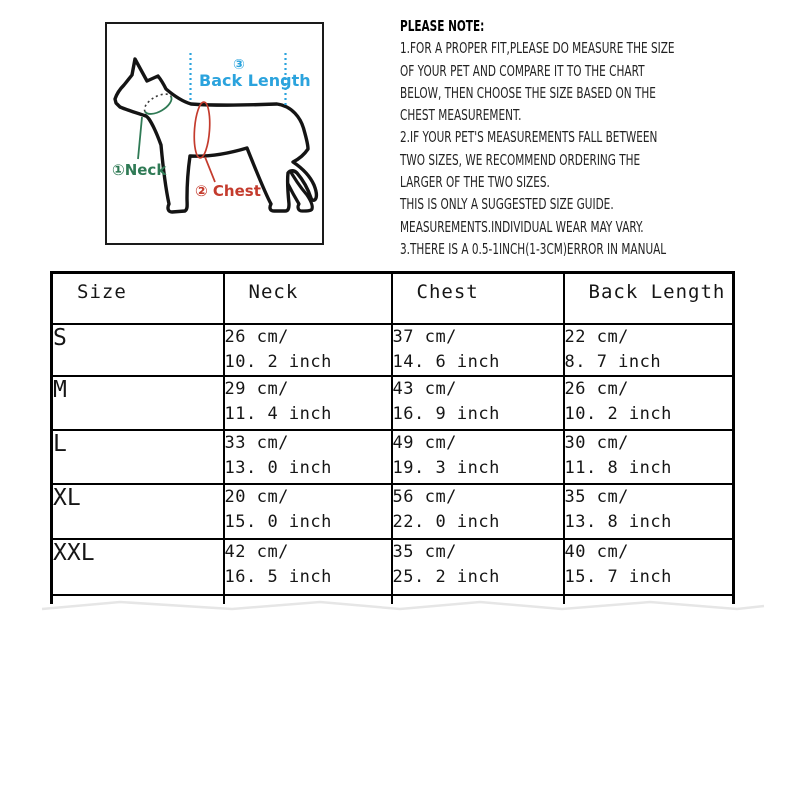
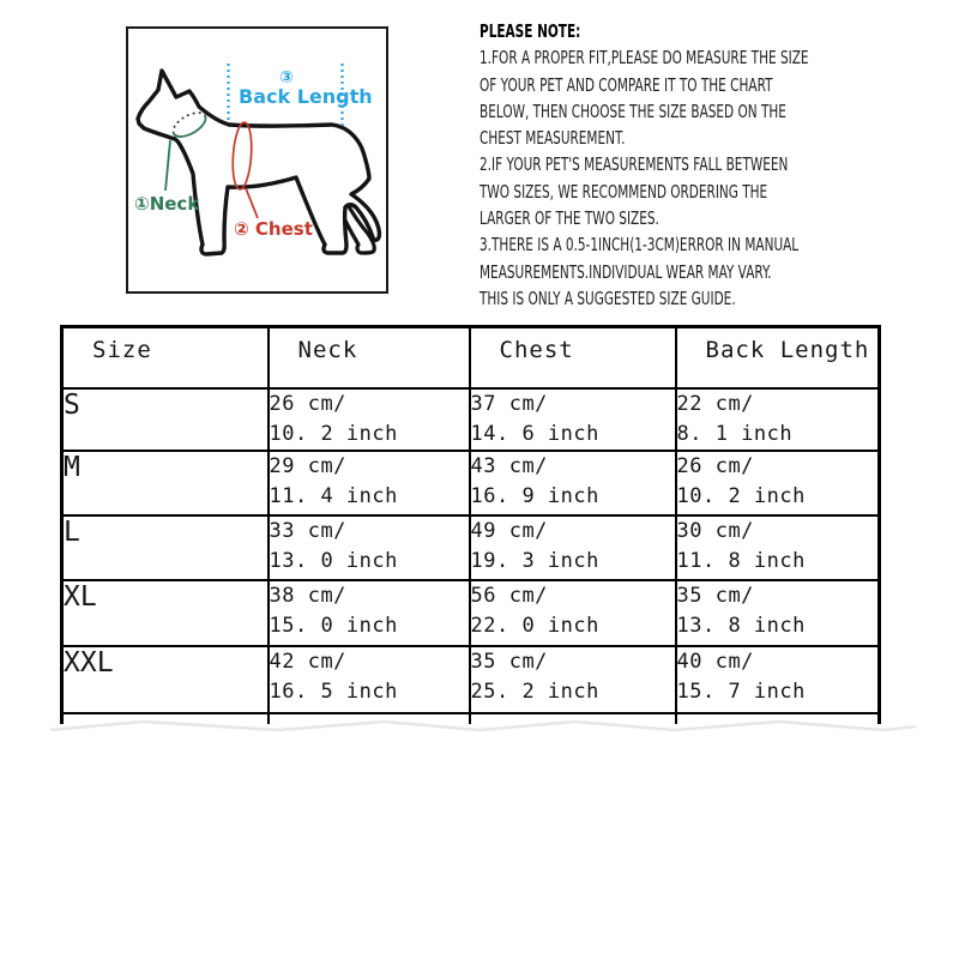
  ①Neck
  ② Chest
  ③
  Back Length
  PLEASE NOTE:
  1.FOR A PROPER FIT,PLEASE DO MEASURE THE SIZE
  OF YOUR PET AND COMPARE IT TO THE CHART
  BELOW, THEN CHOOSE THE SIZE BASED ON THE
  CHEST MEASUREMENT.
  2.IF YOUR PET'S MEASUREMENTS FALL BETWEEN
  TWO SIZES, WE RECOMMEND ORDERING THE
  LARGER OF THE TWO SIZES.
- THIS IS ONLY A SUGGESTED SIZE GUIDE.
+ 3.THERE IS A 0.5-1INCH(1-3CM)ERROR IN MANUAL
  MEASUREMENTS.INDIVIDUAL WEAR MAY VARY.
- 3.THERE IS A 0.5-1INCH(1-3CM)ERROR IN MANUAL
+ THIS IS ONLY A SUGGESTED SIZE GUIDE.
  Size	Neck	Chest	Back Length
- S	26 cm/ 10. 2 inch	37 cm/ 14. 6 inch	22 cm/ 8. 7 inch
+ S	26 cm/ 10. 2 inch	37 cm/ 14. 6 inch	22 cm/ 8. 1 inch
  M	29 cm/ 11. 4 inch	43 cm/ 16. 9 inch	26 cm/ 10. 2 inch
  L	33 cm/ 13. 0 inch	49 cm/ 19. 3 inch	30 cm/ 11. 8 inch
- XL	20 cm/ 15. 0 inch	56 cm/ 22. 0 inch	35 cm/ 13. 8 inch
+ XL	38 cm/ 15. 0 inch	56 cm/ 22. 0 inch	35 cm/ 13. 8 inch
  XXL	42 cm/ 16. 5 inch	35 cm/ 25. 2 inch	40 cm/ 15. 7 inch
